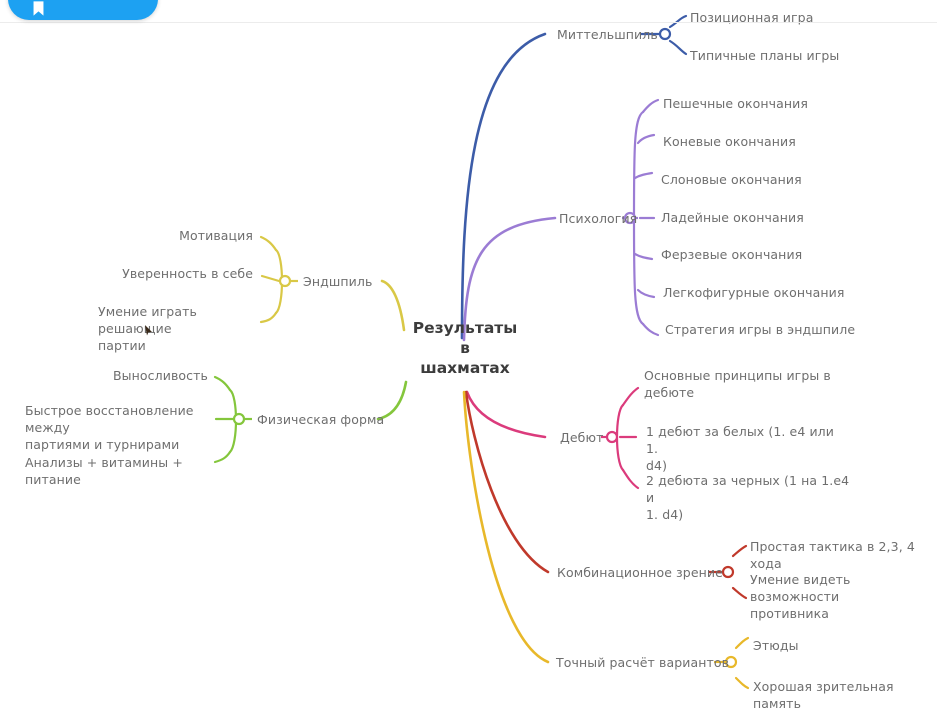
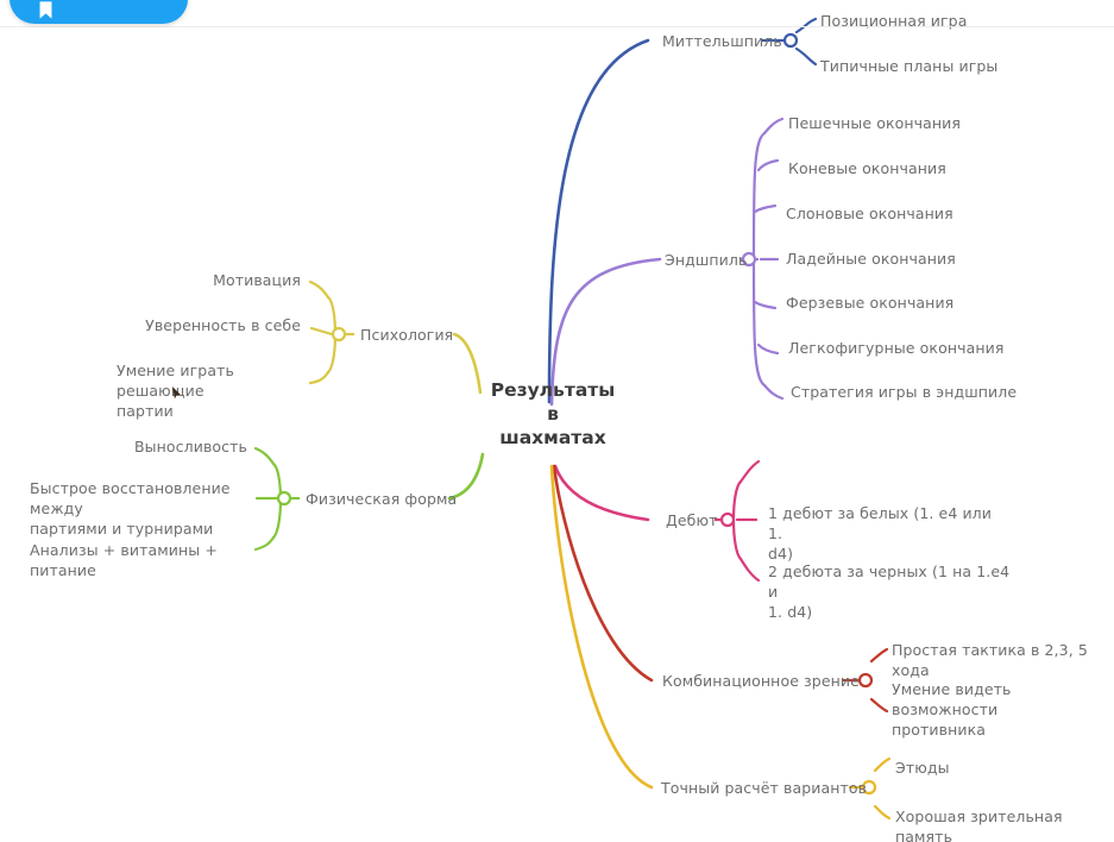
  Результаты
  в
  шахматах
  Миттельшпиль
  Позиционная игра
  Типичные планы игры
- Психология
+ Эндшпиль
  Пешечные окончания
  Коневые окончания
  Слоновые окончания
  Ладейные окончания
  Ферзевые окончания
  Легкофигурные окончания
  Стратегия игры в эндшпиле
  Дебют
- Основные принципы игры в
- дебюте
  1 дебют за белых (1. e4 или 1.
  d4)
  2 дебюта за черных (1 на 1.e4 и
  1. d4)
  Комбинационное зрение
- Простая тактика в 2,3, 4 хода
+ Простая тактика в 2,3, 5 хода
  Умение видеть возможности
  противника
  Точный расчёт вариантов
  Этюды
  Хорошая зрительная память
- Эндшпиль
+ Психология
  Мотивация
  Уверенность в себе
  Умение играть решающие
  партии
  Физическая форма
  Выносливость
  Быстрое восстановление между
  партиями и турнирами
  Анализы + витамины + питание
